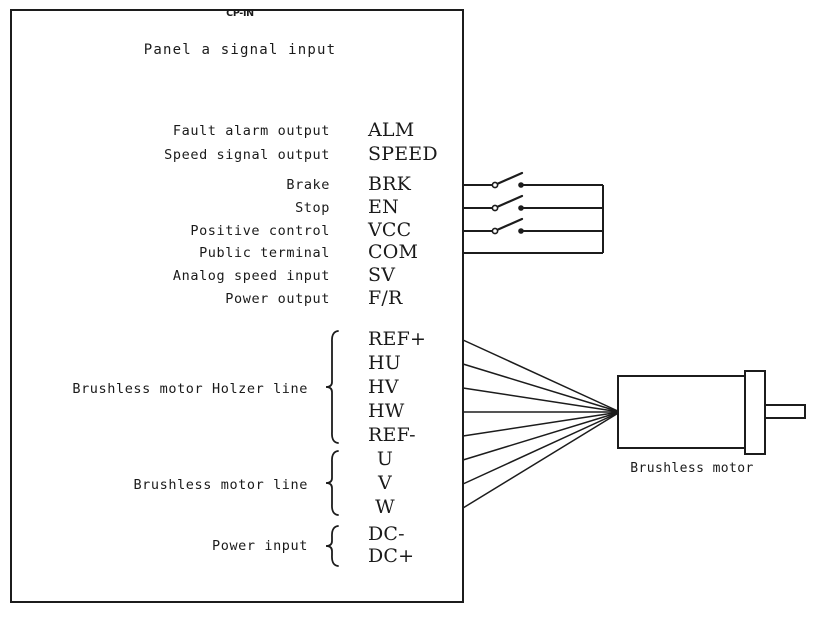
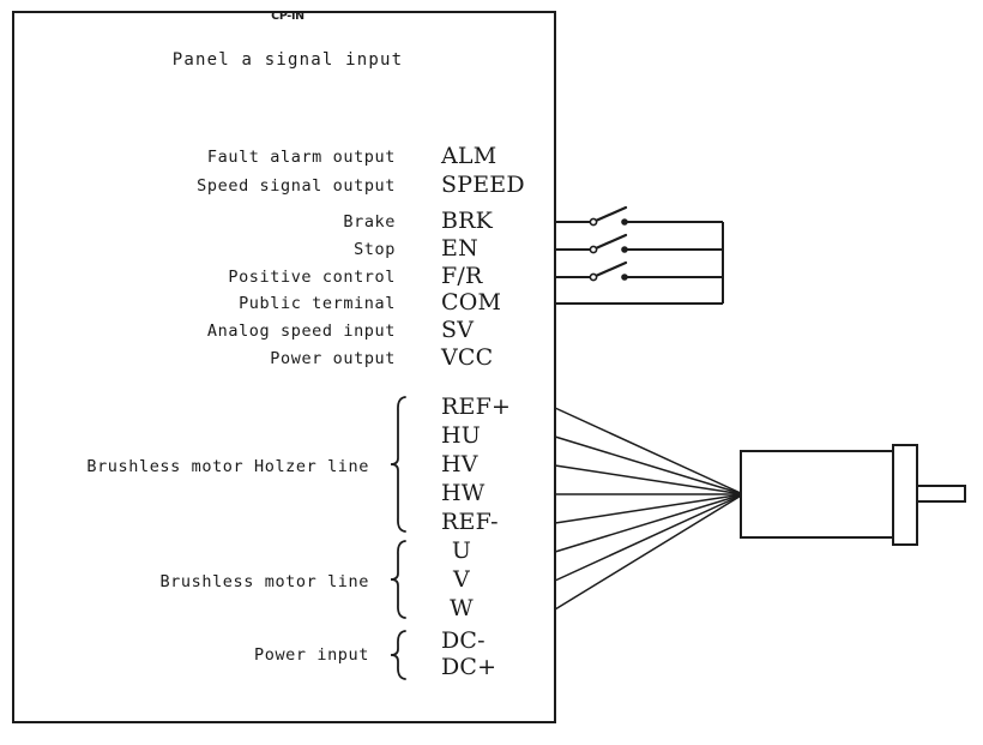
  CP-IN
  Panel a signal input
  Fault alarm output
  Speed signal output
  Brake
  Stop
  Positive control
  Public terminal
  Analog speed input
  Power output
  ALM
  SPEED
  BRK
  EN
- VCC
+ F/R
  COM
  SV
- F/R
+ VCC
  REF+
  HU
  HV
  HW
  REF-
  U
  V
  W
  DC-
  DC+
  Brushless motor Holzer line
  Brushless motor line
  Power input
- Brushless motor
